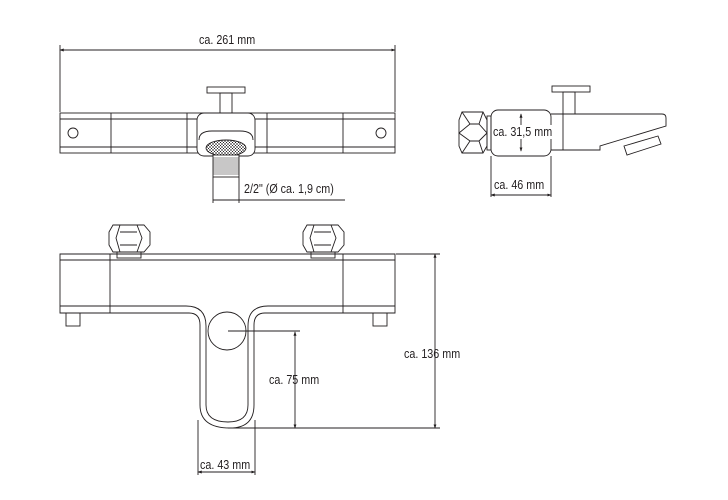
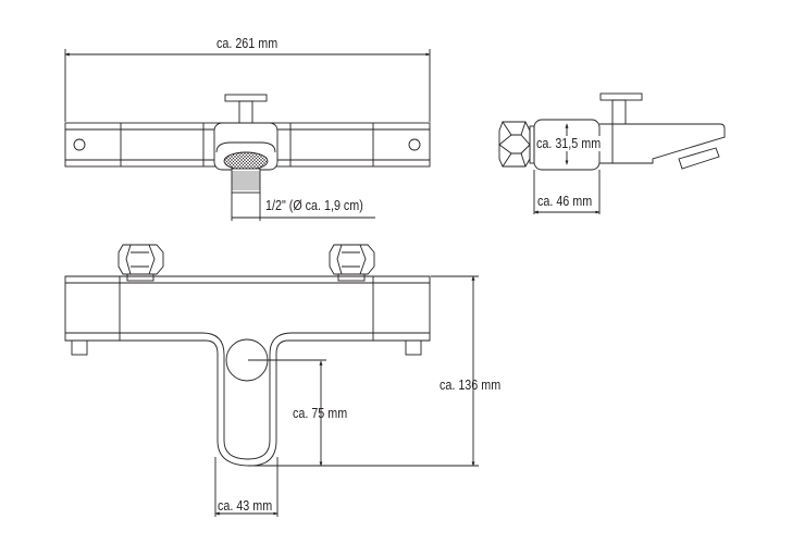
  ca. 261 mm
- 2/2" (Ø ca. 1,9 cm)
+ 1/2" (Ø ca. 1,9 cm)
  ca. 31,5 mm
  ca. 46 mm
  ca. 136 mm
  ca. 75 mm
  ca. 43 mm
